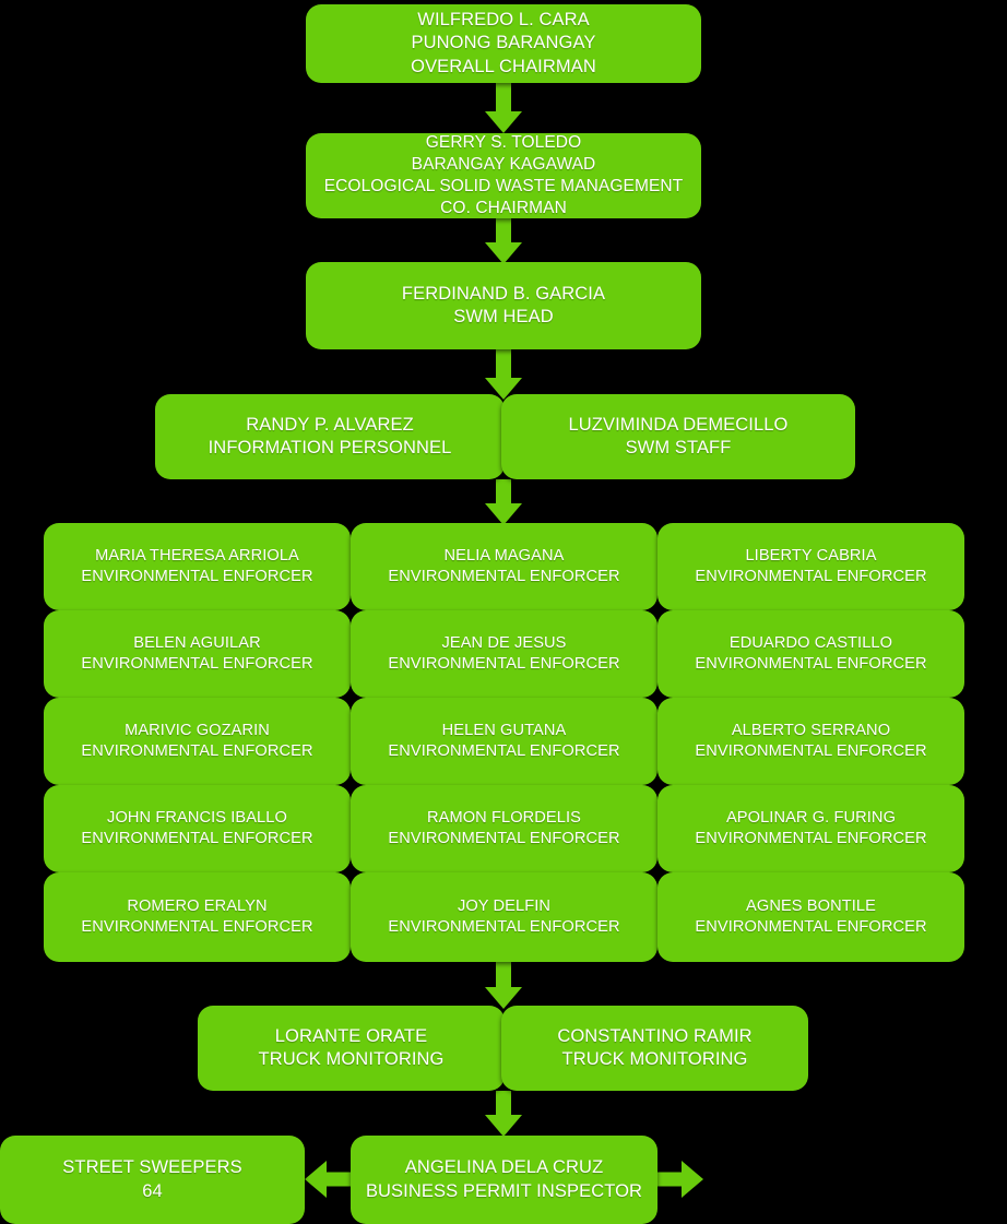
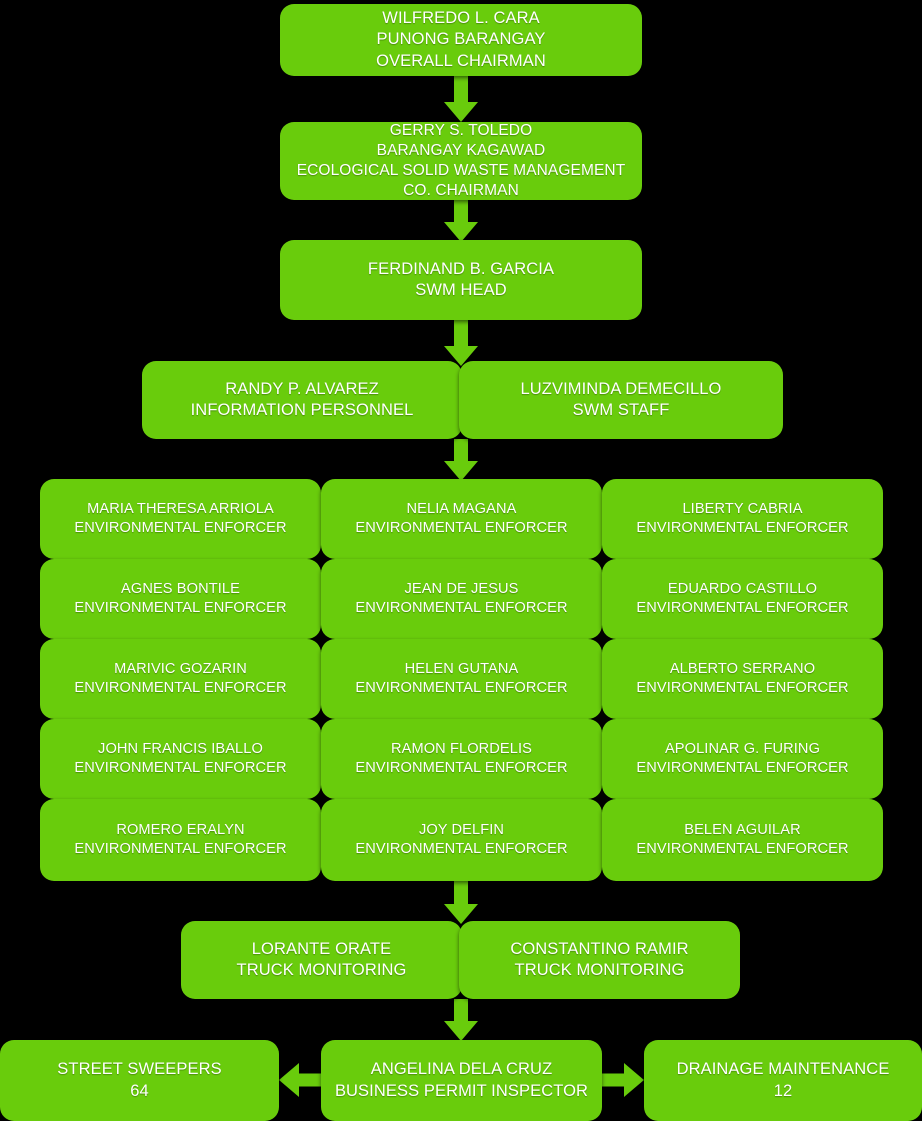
  WILFREDO L. CARA
  PUNONG BARANGAY
  OVERALL CHAIRMAN
  GERRY S. TOLEDO
  BARANGAY KAGAWAD
  ECOLOGICAL SOLID WASTE MANAGEMENT
  CO. CHAIRMAN
  FERDINAND B. GARCIA
  SWM HEAD
  RANDY P. ALVAREZ
  INFORMATION PERSONNEL
  LUZVIMINDA DEMECILLO
  SWM STAFF
  MARIA THERESA ARRIOLA
  ENVIRONMENTAL ENFORCER
  NELIA MAGANA
  ENVIRONMENTAL ENFORCER
  LIBERTY CABRIA
  ENVIRONMENTAL ENFORCER
- BELEN AGUILAR
+ AGNES BONTILE
  ENVIRONMENTAL ENFORCER
  JEAN DE JESUS
  ENVIRONMENTAL ENFORCER
  EDUARDO CASTILLO
  ENVIRONMENTAL ENFORCER
  MARIVIC GOZARIN
  ENVIRONMENTAL ENFORCER
  HELEN GUTANA
  ENVIRONMENTAL ENFORCER
  ALBERTO SERRANO
  ENVIRONMENTAL ENFORCER
  JOHN FRANCIS IBALLO
  ENVIRONMENTAL ENFORCER
  RAMON FLORDELIS
  ENVIRONMENTAL ENFORCER
  APOLINAR G. FURING
  ENVIRONMENTAL ENFORCER
  ROMERO ERALYN
  ENVIRONMENTAL ENFORCER
  JOY DELFIN
  ENVIRONMENTAL ENFORCER
- AGNES BONTILE
+ BELEN AGUILAR
  ENVIRONMENTAL ENFORCER
  LORANTE ORATE
  TRUCK MONITORING
  CONSTANTINO RAMIR
  TRUCK MONITORING
  STREET SWEEPERS
  64
  ANGELINA DELA CRUZ
  BUSINESS PERMIT INSPECTOR
+ DRAINAGE MAINTENANCE
+ 12
